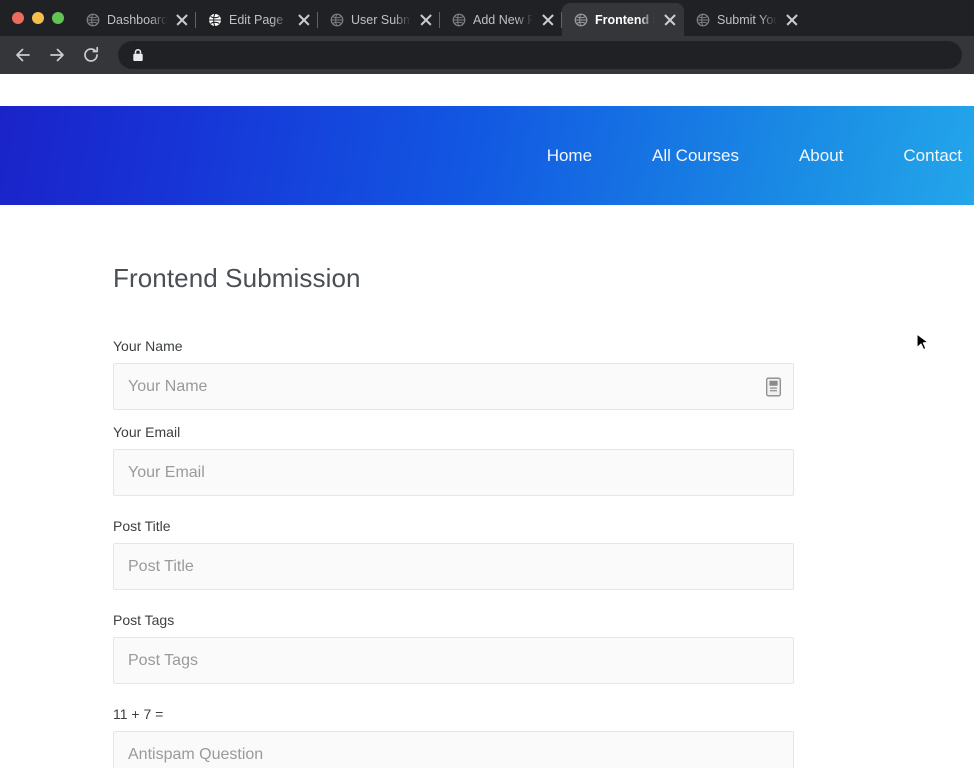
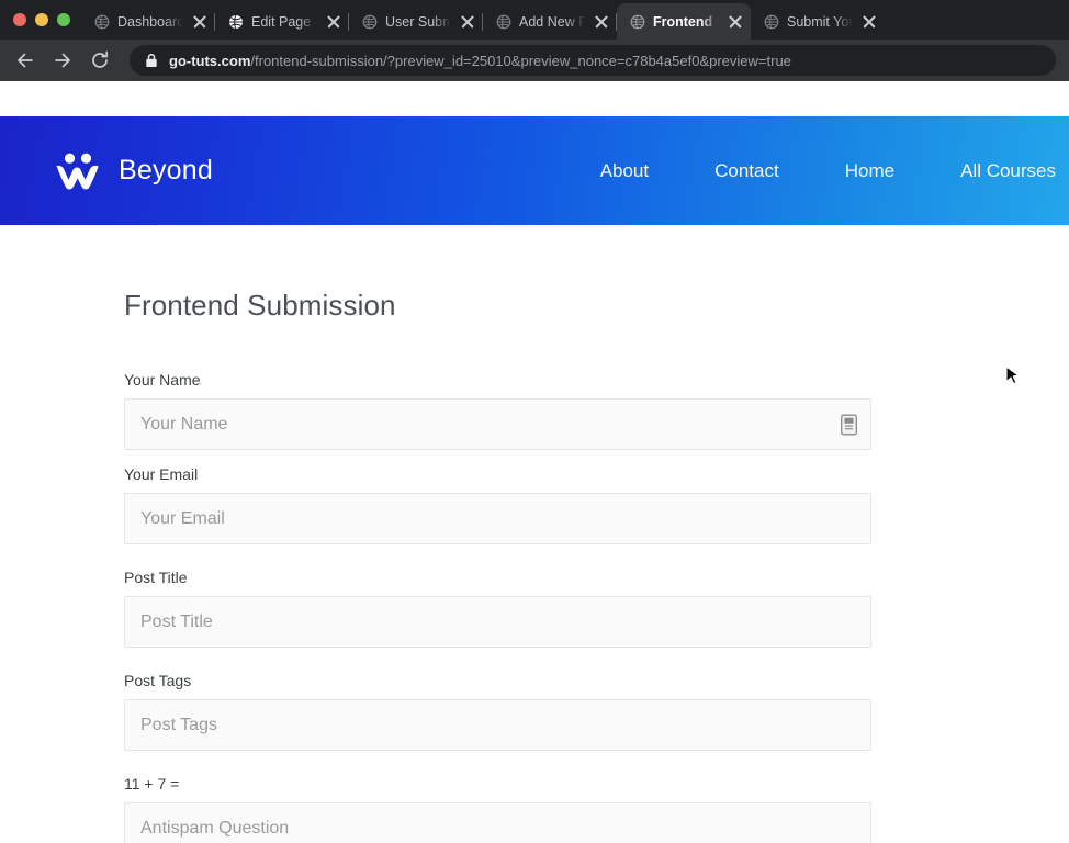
  Dashboard
  Edit Page ‹
  Add New P
  Frontend
  Submit You
+ go-tuts.com/frontend-submission/?preview_id=25010&preview_nonce=c78b4a5ef0&preview=true
+ Beyond
- Home
+ About
- All Courses
+ Contact
- About
+ Home
- Contact
+ All Courses
  Frontend Submission
  Your Name
  Your Name
  Your Email
  Your Email
  Post Title
  Post Title
  Post Tags
  Post Tags
  11 + 7 =
  Antispam Question
